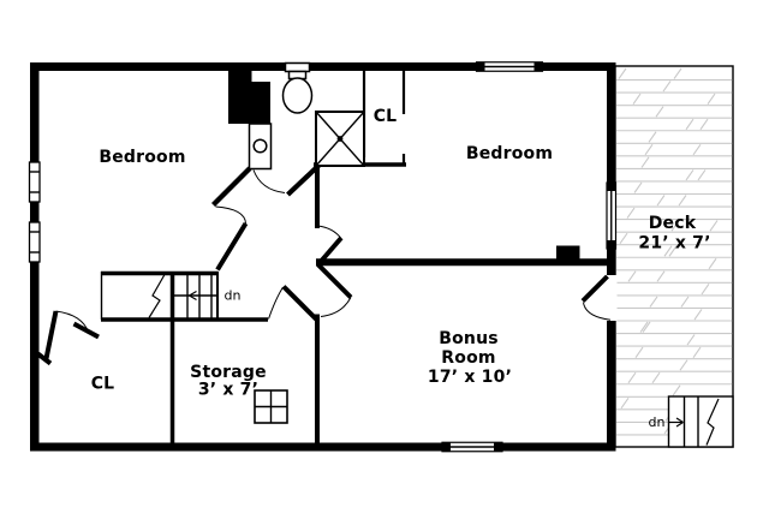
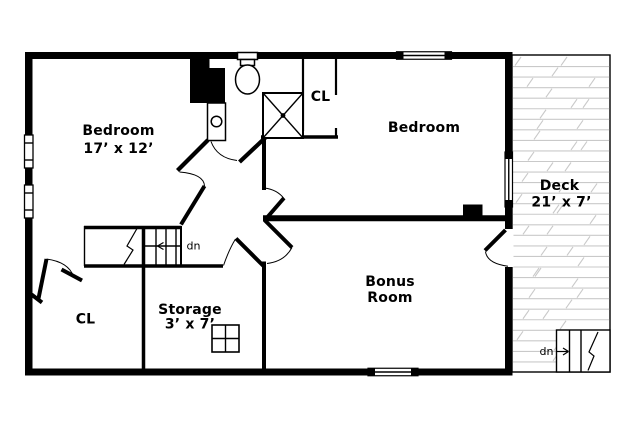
  Bedroom
+ 17’ x 12’
  Bedroom
  CL
  Deck
  21’ x 7’
  Bonus
  Room
- 17’ x 10’
  Storage
  3’ x 7’
  CL
  dn
  dn
